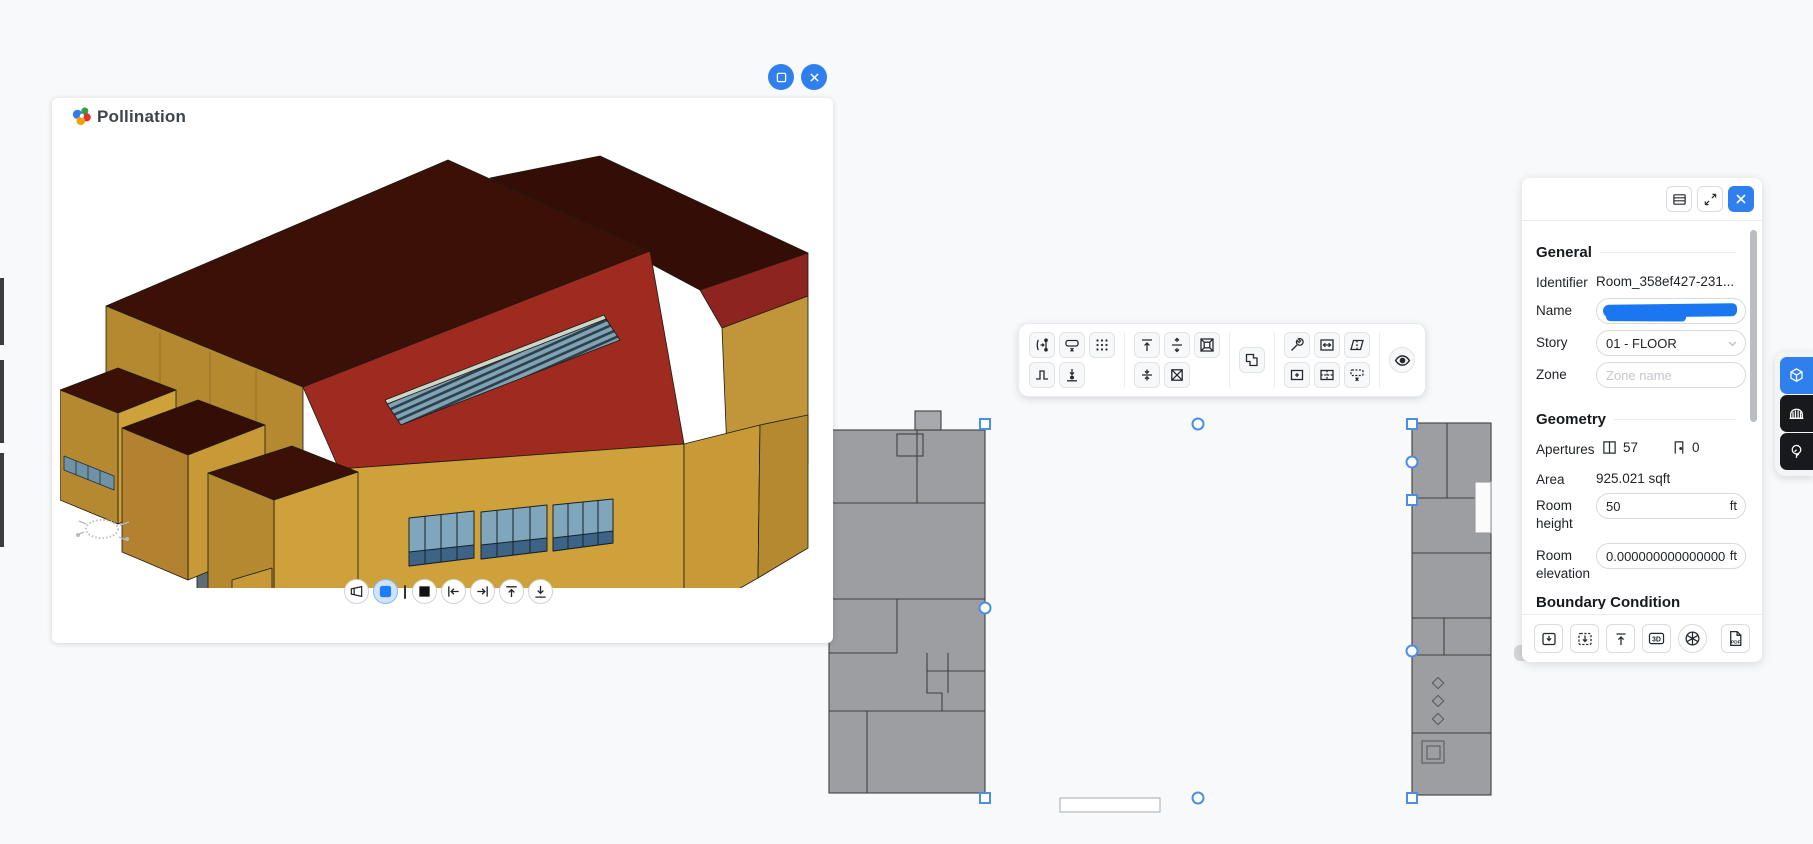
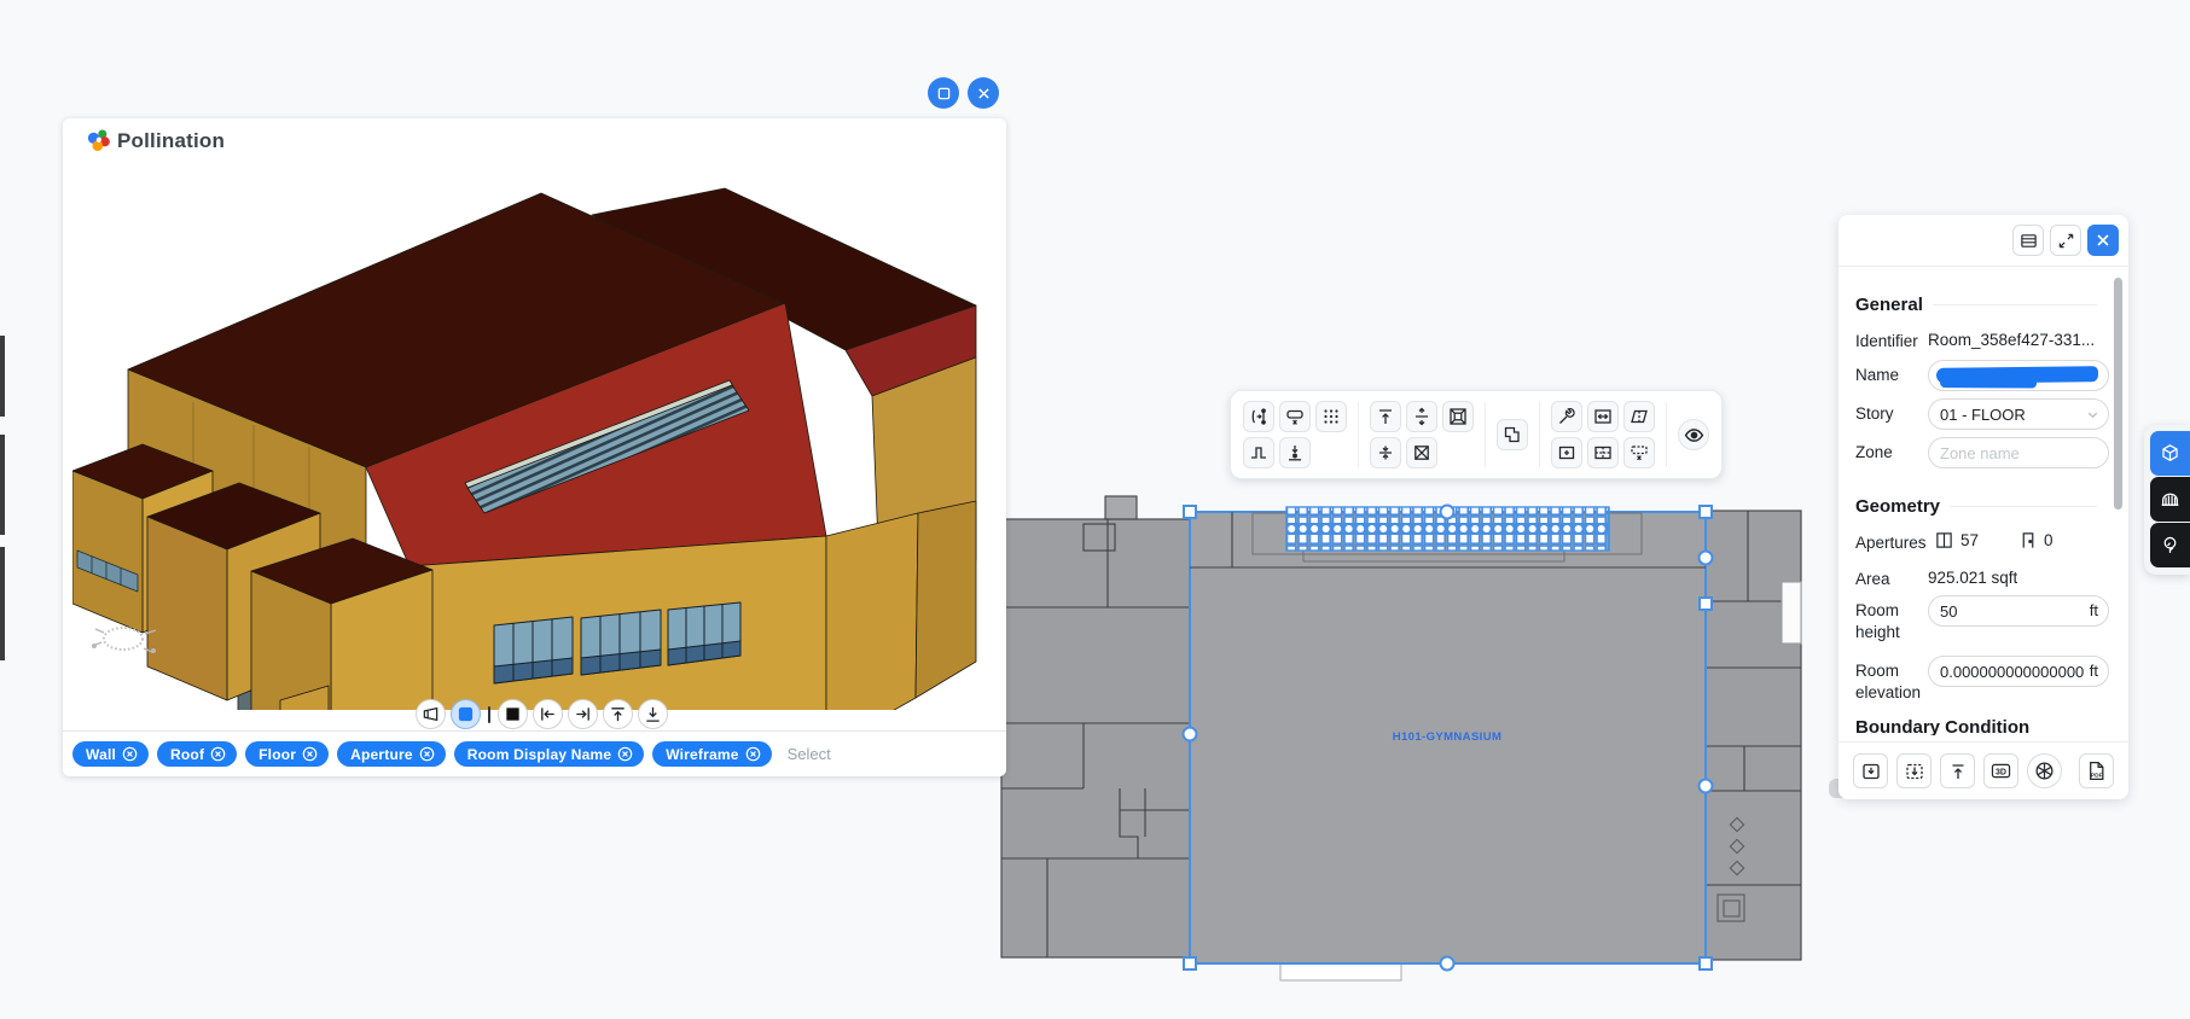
+ H101-GYMNASIUM
  Pollination
+ Wall
+ Roof
+ Floor
+ Aperture
+ Room Display Name
+ Wireframe
+ Select
  General
  Identifier
- Room_358ef427-231...
+ Room_358ef427-331...
  Name
  Story
  01 - FLOOR
  Zone
  Zone name
  Geometry
  Apertures
  57
  0
  Area
  925.021 sqft
  Room height
  50
  ft
  Room elevation
  0.000000000000000
  ft
  Boundary Condition
